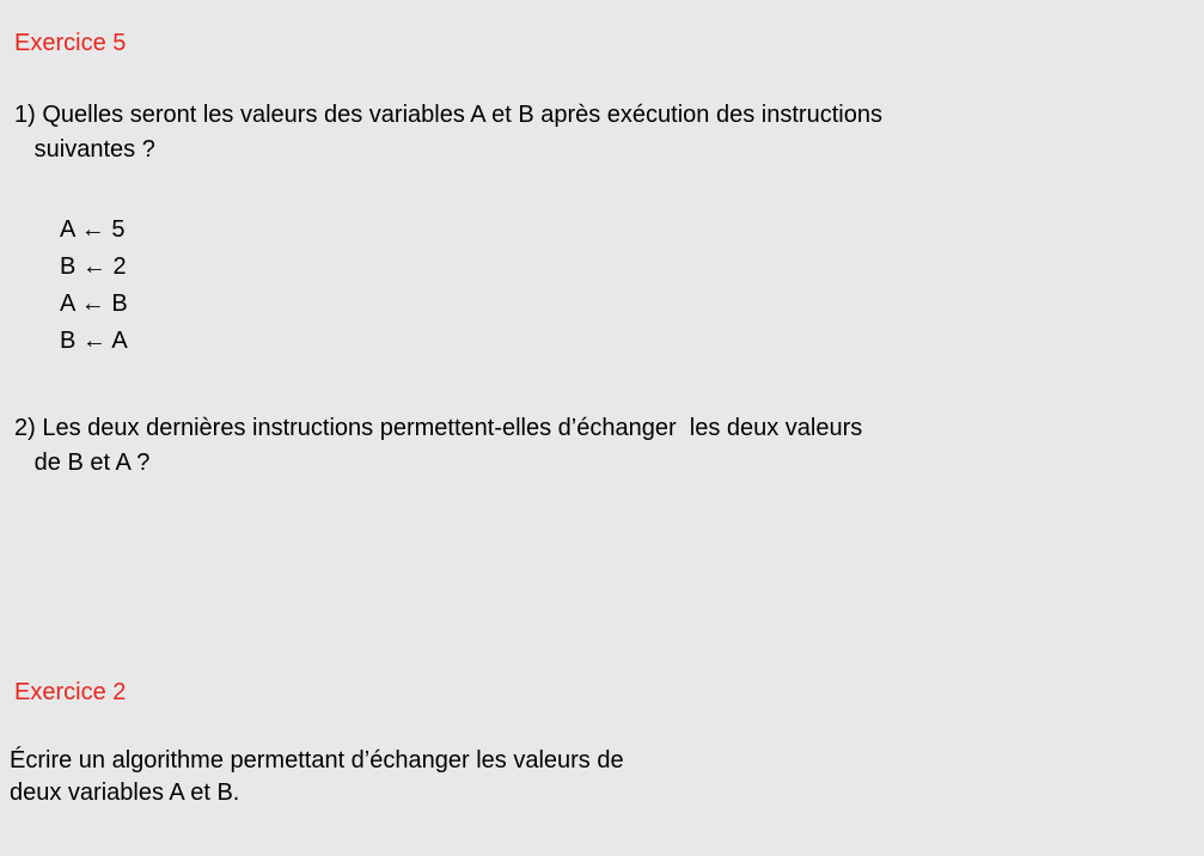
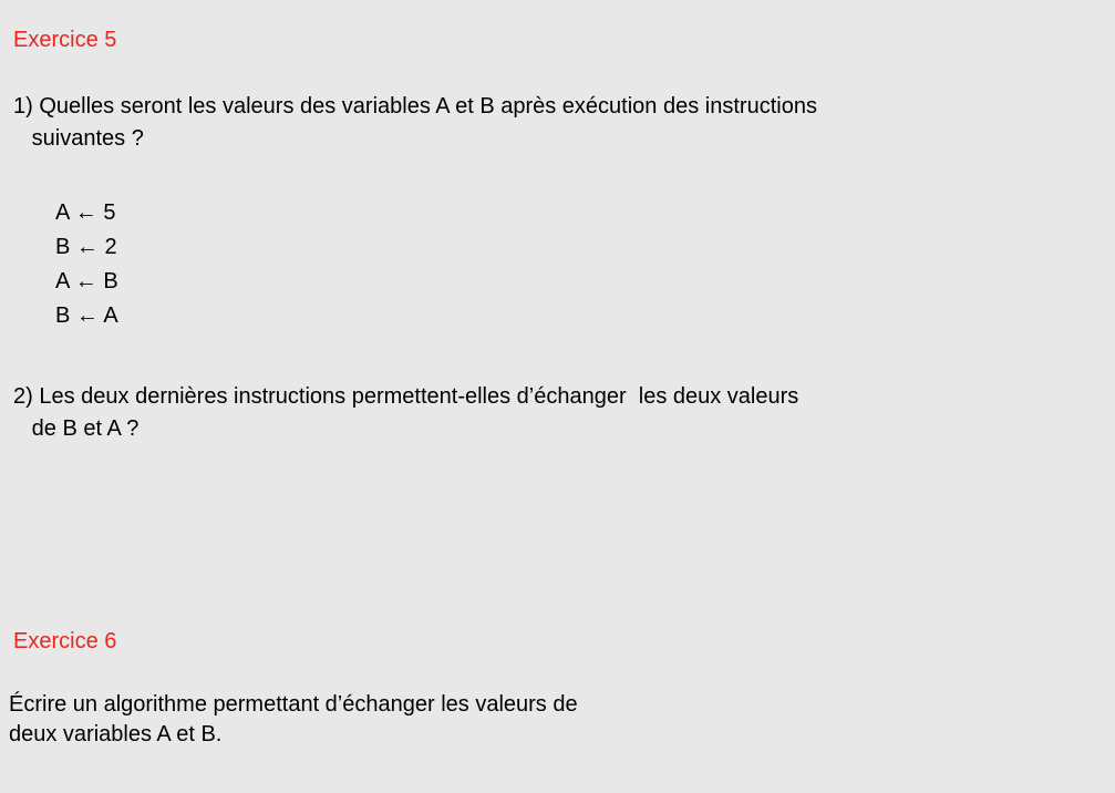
  Exercice 5
  1) Quelles seront les valeurs des variables A et B après exécution des instructions
  suivantes ?
  A ← 5
  B ← 2
  A ← B
  B ← A
  2) Les deux dernières instructions permettent-elles d’échanger les deux valeurs
  de B et A ?
- Exercice 2
+ Exercice 6
  Écrire un algorithme permettant d’échanger les valeurs de
  deux variables A et B.
